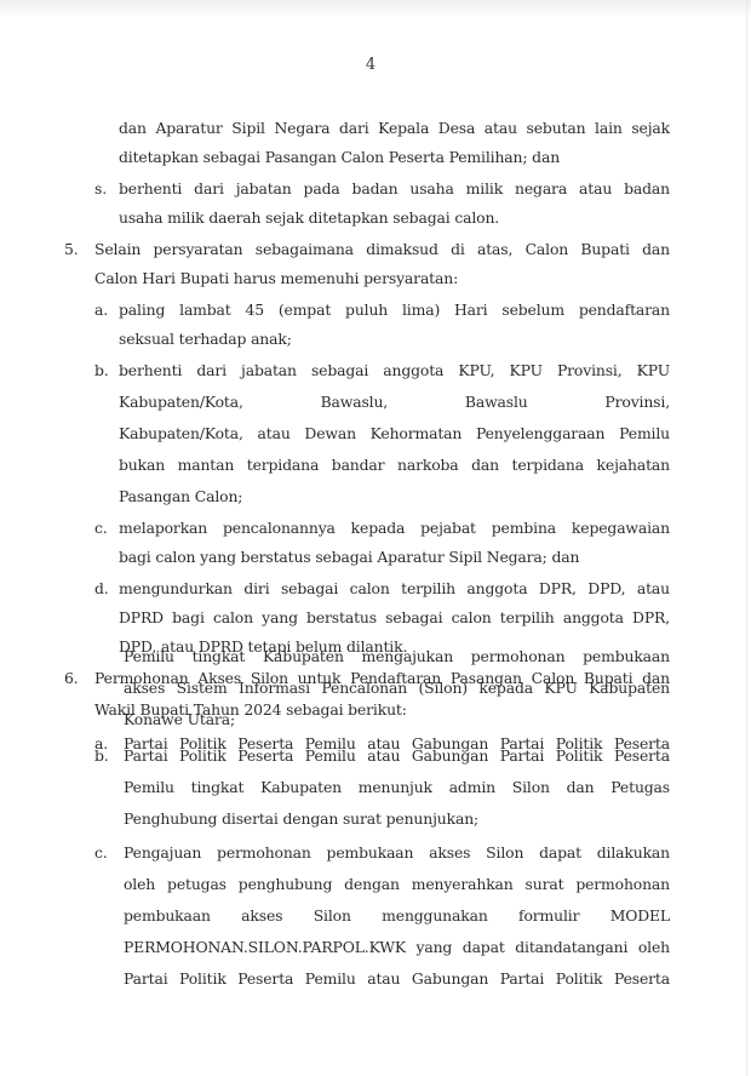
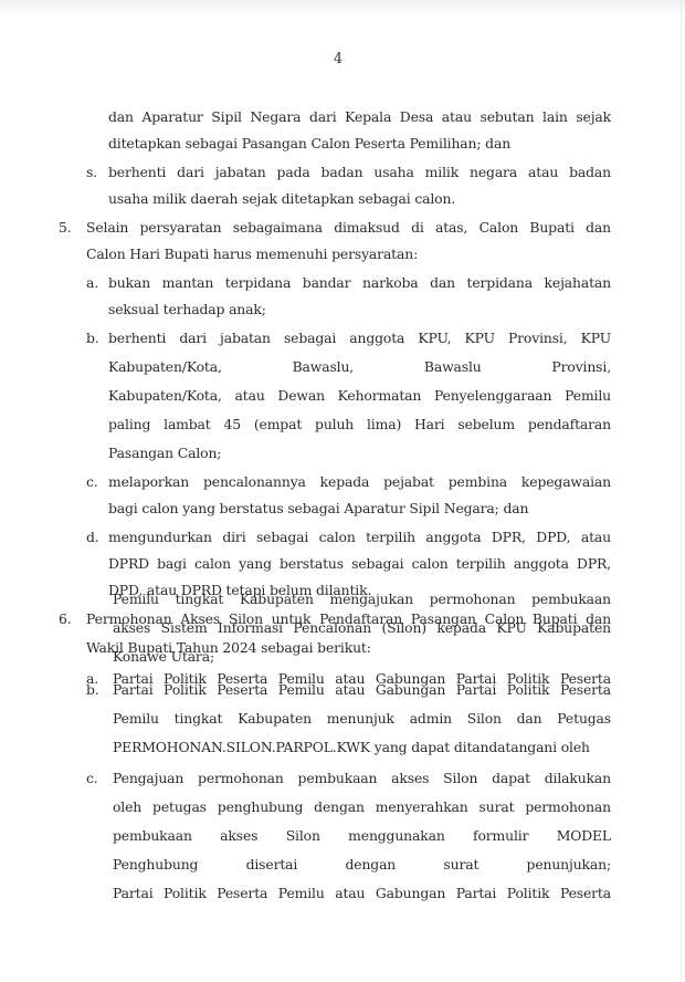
  4
  dan Aparatur Sipil Negara dari Kepala Desa atau sebutan lain sejak
  ditetapkan sebagai Pasangan Calon Peserta Pemilihan; dan
  s.
  berhenti dari jabatan pada badan usaha milik negara atau badan
  usaha milik daerah sejak ditetapkan sebagai calon.
  5.
  Selain persyaratan sebagaimana dimaksud di atas, Calon Bupati dan
  Calon Hari Bupati harus memenuhi persyaratan:
  a.
- paling lambat 45 (empat puluh lima) Hari sebelum pendaftaran
+ bukan mantan terpidana bandar narkoba dan terpidana kejahatan
  seksual terhadap anak;
  b.
  berhenti dari jabatan sebagai anggota KPU, KPU Provinsi, KPU
  Kabupaten/Kota, Bawaslu, Bawaslu Provinsi,
  Kabupaten/Kota, atau Dewan Kehormatan Penyelenggaraan Pemilu
- bukan mantan terpidana bandar narkoba dan terpidana kejahatan
+ paling lambat 45 (empat puluh lima) Hari sebelum pendaftaran
  Pasangan Calon;
  c.
  melaporkan pencalonannya kepada pejabat pembina kepegawaian
  bagi calon yang berstatus sebagai Aparatur Sipil Negara; dan
  d.
  mengundurkan diri sebagai calon terpilih anggota DPR, DPD, atau
  DPRD bagi calon yang berstatus sebagai calon terpilih anggota DPR,
  DPD, atau DPRD tetapi belum dilantik.
  6.
  Permohonan Akses Silon untuk Pendaftaran Pasangan Calon Bupati dan
  Wakil Bupati Tahun 2024 sebagai berikut:
  a.
  Partai Politik Peserta Pemilu atau Gabungan Partai Politik Peserta
  Pemilu tingkat Kabupaten mengajukan permohonan pembukaan
  akses Sistem Informasi Pencalonan (Silon) kepada KPU Kabupaten
  Konawe Utara;
  b.
  Partai Politik Peserta Pemilu atau Gabungan Partai Politik Peserta
  Pemilu tingkat Kabupaten menunjuk admin Silon dan Petugas
- Penghubung disertai dengan surat penunjukan;
+ PERMOHONAN.SILON.PARPOL.KWK yang dapat ditandatangani oleh
  c.
  Pengajuan permohonan pembukaan akses Silon dapat dilakukan
  oleh petugas penghubung dengan menyerahkan surat permohonan
  pembukaan akses Silon menggunakan formulir MODEL
- PERMOHONAN.SILON.PARPOL.KWK yang dapat ditandatangani oleh
+ Penghubung disertai dengan surat penunjukan;
  Partai Politik Peserta Pemilu atau Gabungan Partai Politik Peserta
